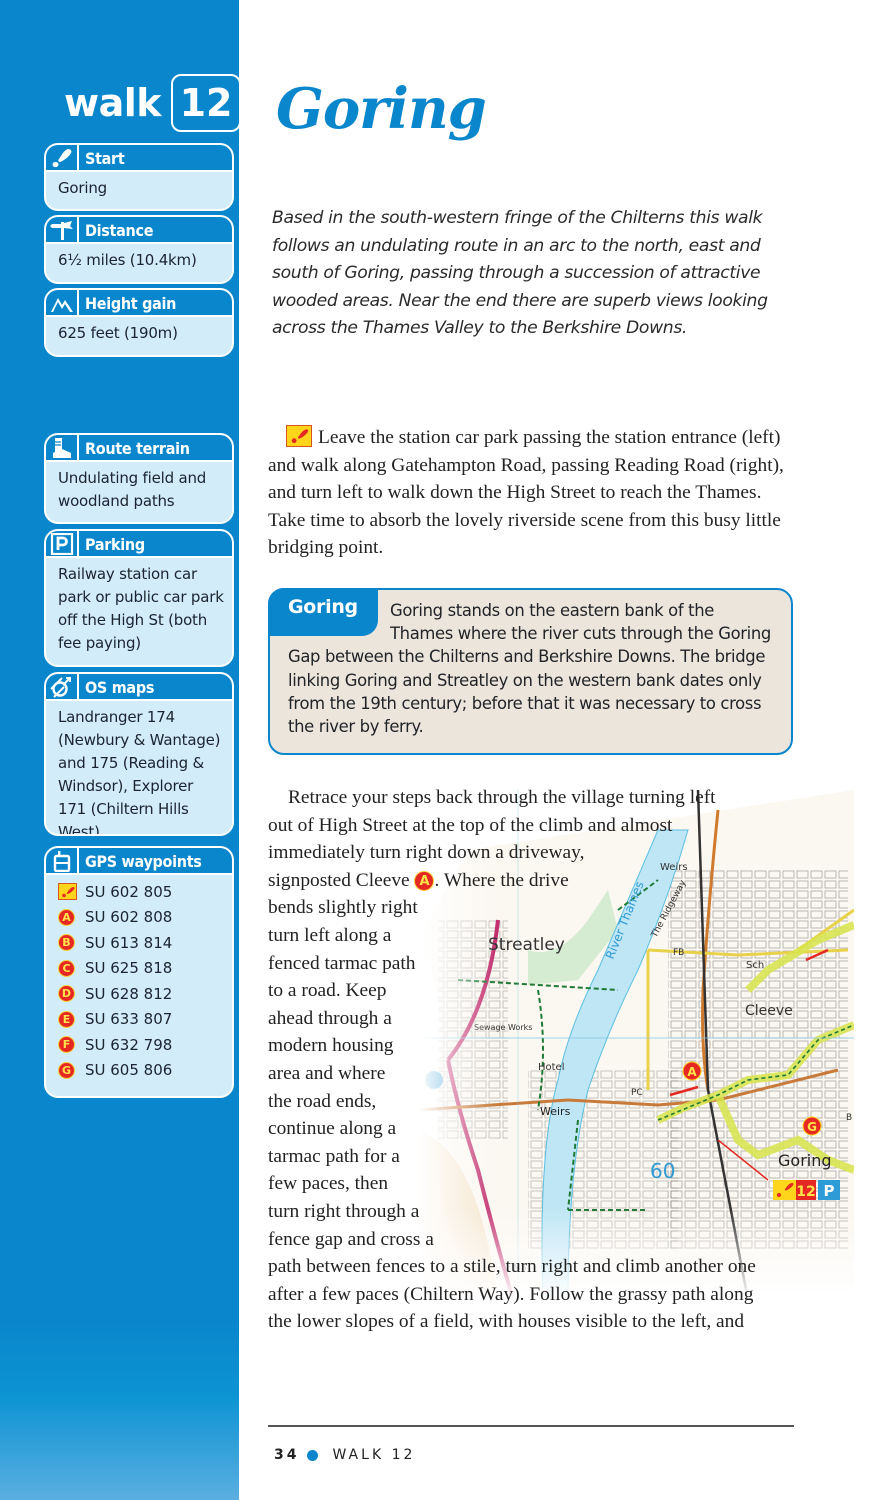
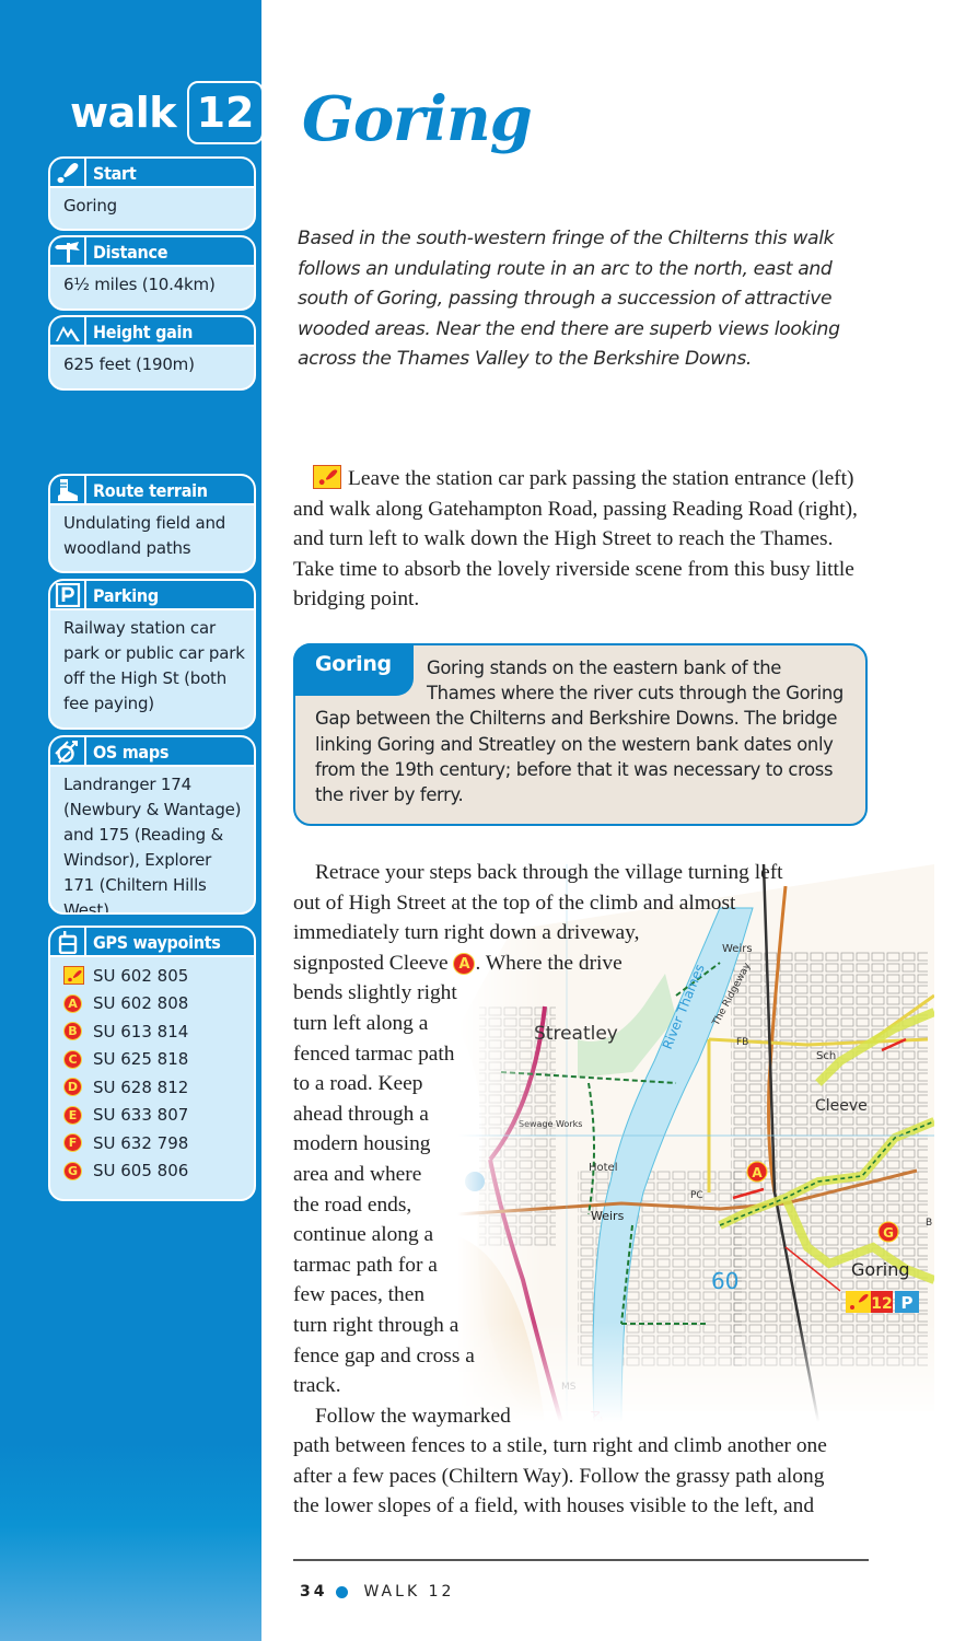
  walk
  12
  Start
  Goring
  Distance
  6½ miles (10.4km)
  Height gain
  625 feet (190m)
  Route terrain
  Undulating field and woodland paths
  Parking
  Railway station car park or public car park off the High St (both fee paying)
  OS maps
  Landranger 174 (Newbury & Wantage) and 175 (Reading & Windsor), Explorer 171 (Chiltern Hills West)
  GPS waypoints
  SU 602 805
  A
  SU 602 808
  B
  SU 613 814
  C
  SU 625 818
  D
  SU 628 812
  E
  SU 633 807
  F
  SU 632 798
  G
  SU 605 806
  Goring
  Based in the south-western fringe of the Chilterns this walk follows an undulating route in an arc to the north, east and south of Goring, passing through a succession of attractive wooded areas. Near the end there are superb views looking across the Thames Valley to the Berkshire Downs.
  Leave the station car park passing the station entrance (left) and walk along Gatehampton Road, passing Reading Road (right), and turn left to walk down the High Street to reach the Thames. Take time to absorb the lovely riverside scene from this busy little bridging point.
  Goring
  Goring stands on the eastern bank of the Thames where the river cuts through the Goring Gap between the Chilterns and Berkshire Downs. The bridge linking Goring and Streatley on the western bank dates only from the 19th century; before that it was necessary to cross the river by ferry.
  Retrace your steps back through the village turning left
  out of High Street at the top of the climb and almost
  immediately turn right down a driveway,
  signposted Cleeve A . Where the drive
  bends slightly right
  turn left along a
  fenced tarmac path
  to a road. Keep
  ahead through a
  modern housing
  area and where
  the road ends,
  continue along a
  tarmac path for a
  few paces, then
  turn right through a
  fence gap and cross a
+ track.
+ Follow the waymarked
  path between fences to a stile, turn right and climb another one
  after a few paces (Chiltern Way). Follow the grassy path along
  the lower slopes of a field, with houses visible to the left, and
  34
  WALK 12
